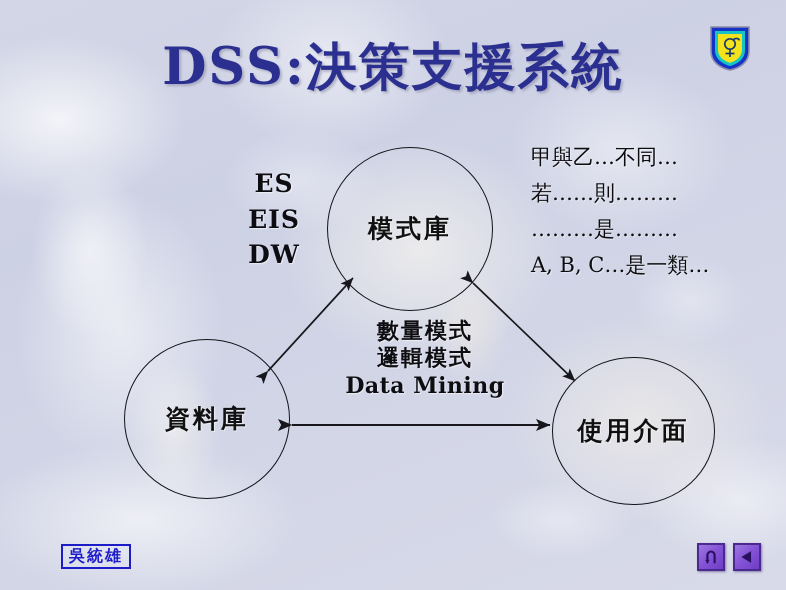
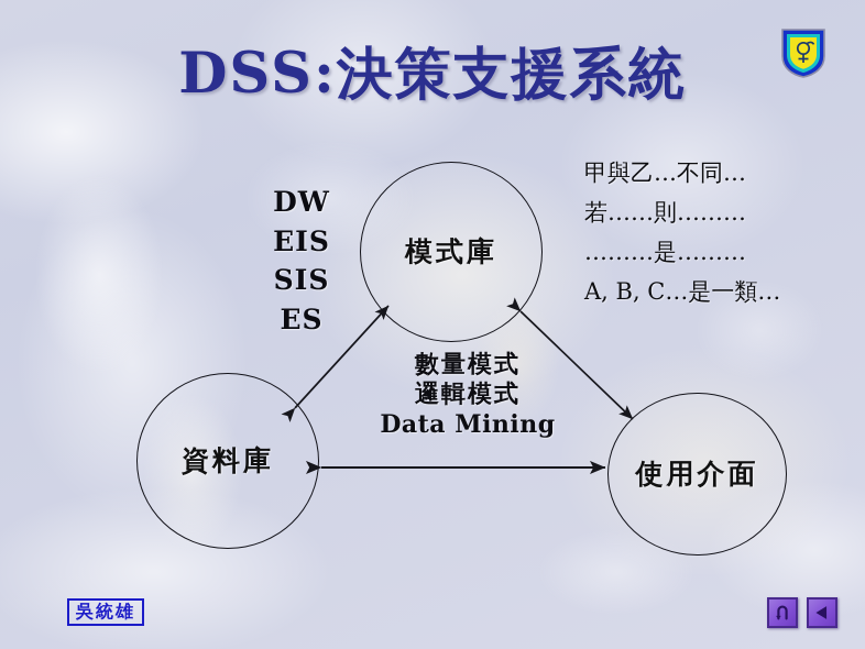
  DSS:決策支援系統
  模式庫
  資料庫
  使用介面
- ES
+ DW
  EIS
+ SIS
- DW
+ ES
  甲與乙…不同…
  若……則………
  ………是………
  A, B, C…是一類…
  數量模式
  邏輯模式
  Data Mining
  吳統雄
